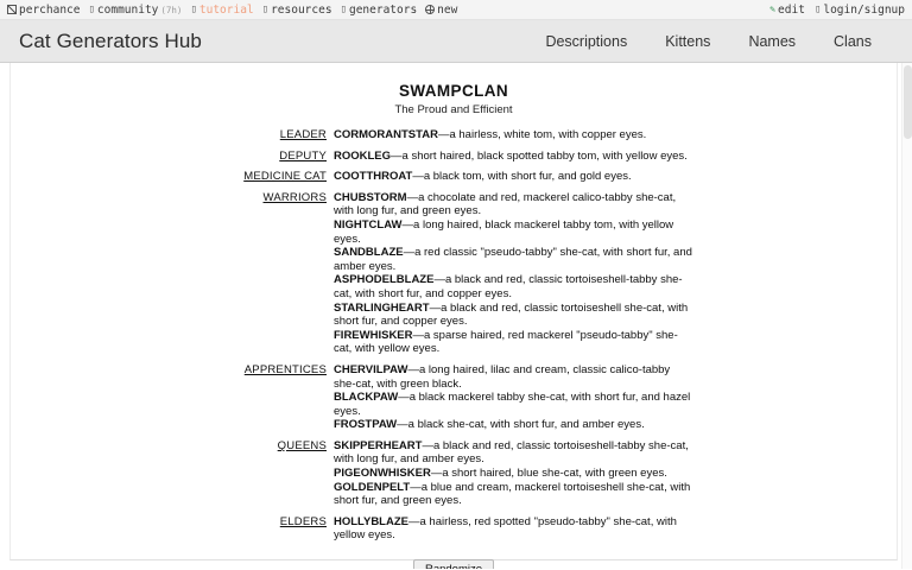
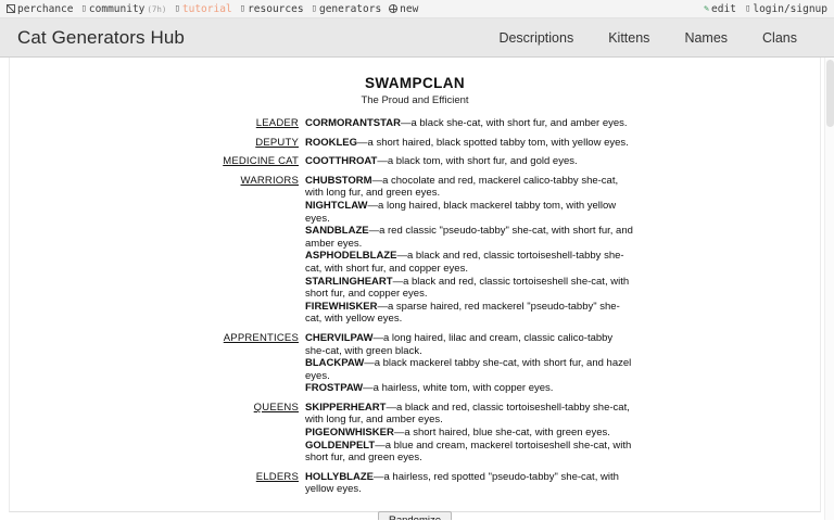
  perchance
  ▯
  community
  (7h)
  ▯
  tutorial
  ▯
  resources
  ▯
  generators
  new
  ✎
  edit
  ▯
  login/signup
  Cat Generators Hub
  Descriptions
  Kittens
  Names
  Clans
  SWAMPCLAN
  The Proud and Efficient
  LEADER
- CORMORANTSTAR—a hairless, white tom, with copper eyes.
+ CORMORANTSTAR—a black she-cat, with short fur, and amber eyes.
  DEPUTY
  ROOKLEG—a short haired, black spotted tabby tom, with yellow eyes.
  MEDICINE CAT
  COOTTHROAT—a black tom, with short fur, and gold eyes.
  WARRIORS
  CHUBSTORM—a chocolate and red, mackerel calico-tabby she-cat, with long fur, and green eyes.
  NIGHTCLAW—a long haired, black mackerel tabby tom, with yellow eyes.
  SANDBLAZE—a red classic "pseudo-tabby" she-cat, with short fur, and amber eyes.
  ASPHODELBLAZE—a black and red, classic tortoiseshell-tabby she-cat, with short fur, and copper eyes.
  STARLINGHEART—a black and red, classic tortoiseshell she-cat, with short fur, and copper eyes.
  FIREWHISKER—a sparse haired, red mackerel "pseudo-tabby" she-cat, with yellow eyes.
  APPRENTICES
  CHERVILPAW—a long haired, lilac and cream, classic calico-tabby she-cat, with green black.
  BLACKPAW—a black mackerel tabby she-cat, with short fur, and hazel eyes.
- FROSTPAW—a black she-cat, with short fur, and amber eyes.
+ FROSTPAW—a hairless, white tom, with copper eyes.
  QUEENS
  SKIPPERHEART—a black and red, classic tortoiseshell-tabby she-cat, with long fur, and amber eyes.
  PIGEONWHISKER—a short haired, blue she-cat, with green eyes.
  GOLDENPELT—a blue and cream, mackerel tortoiseshell she-cat, with short fur, and green eyes.
  ELDERS
  HOLLYBLAZE—a hairless, red spotted "pseudo-tabby" she-cat, with yellow eyes.
